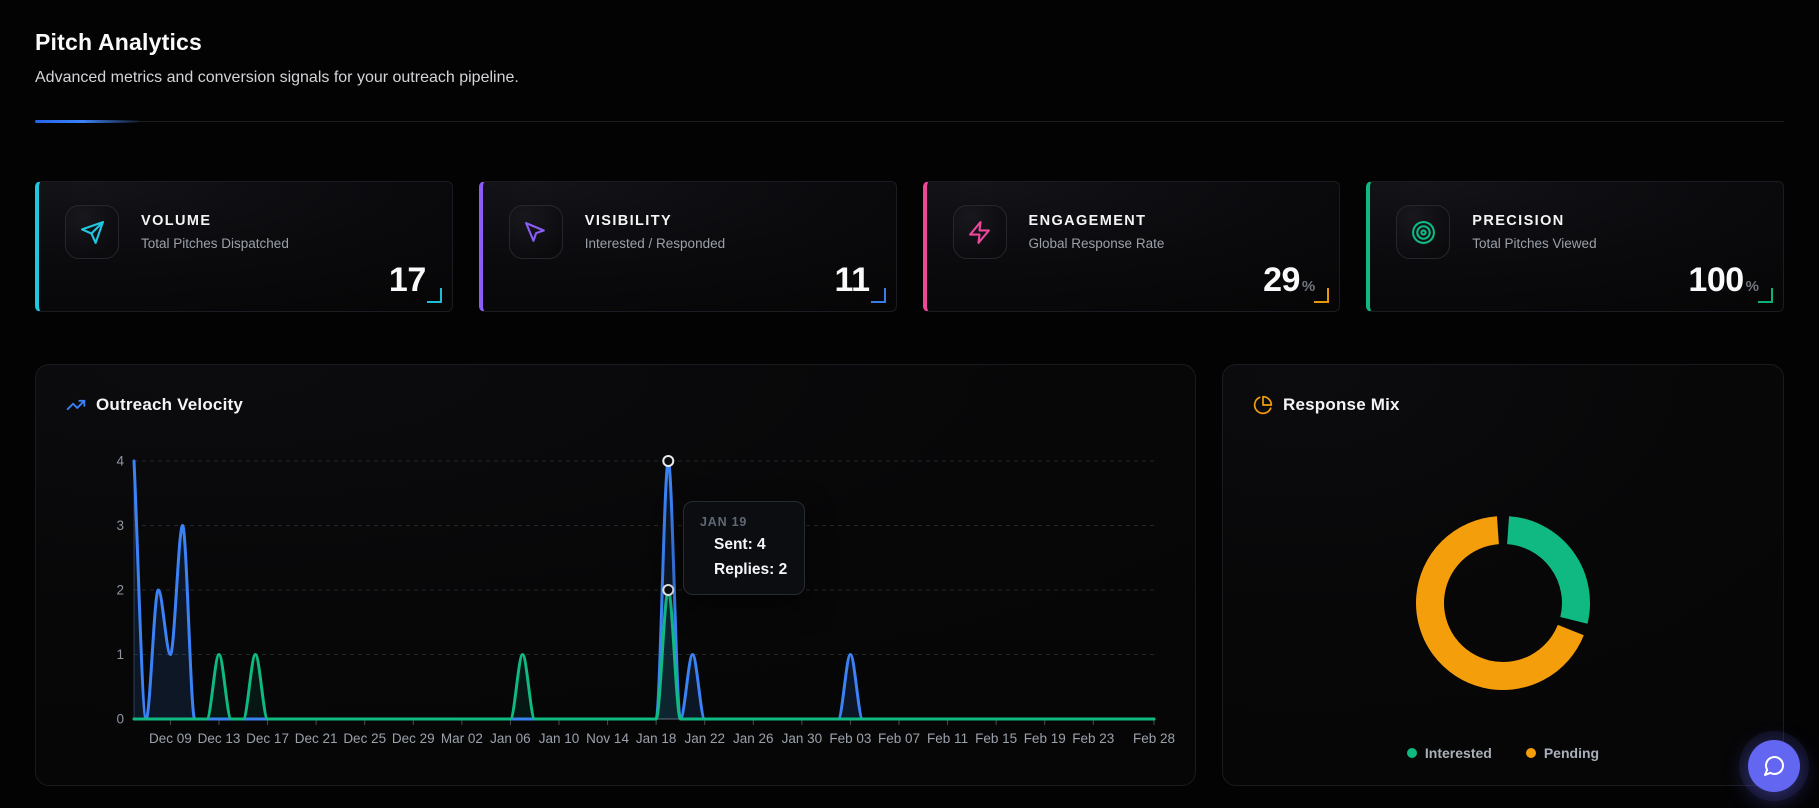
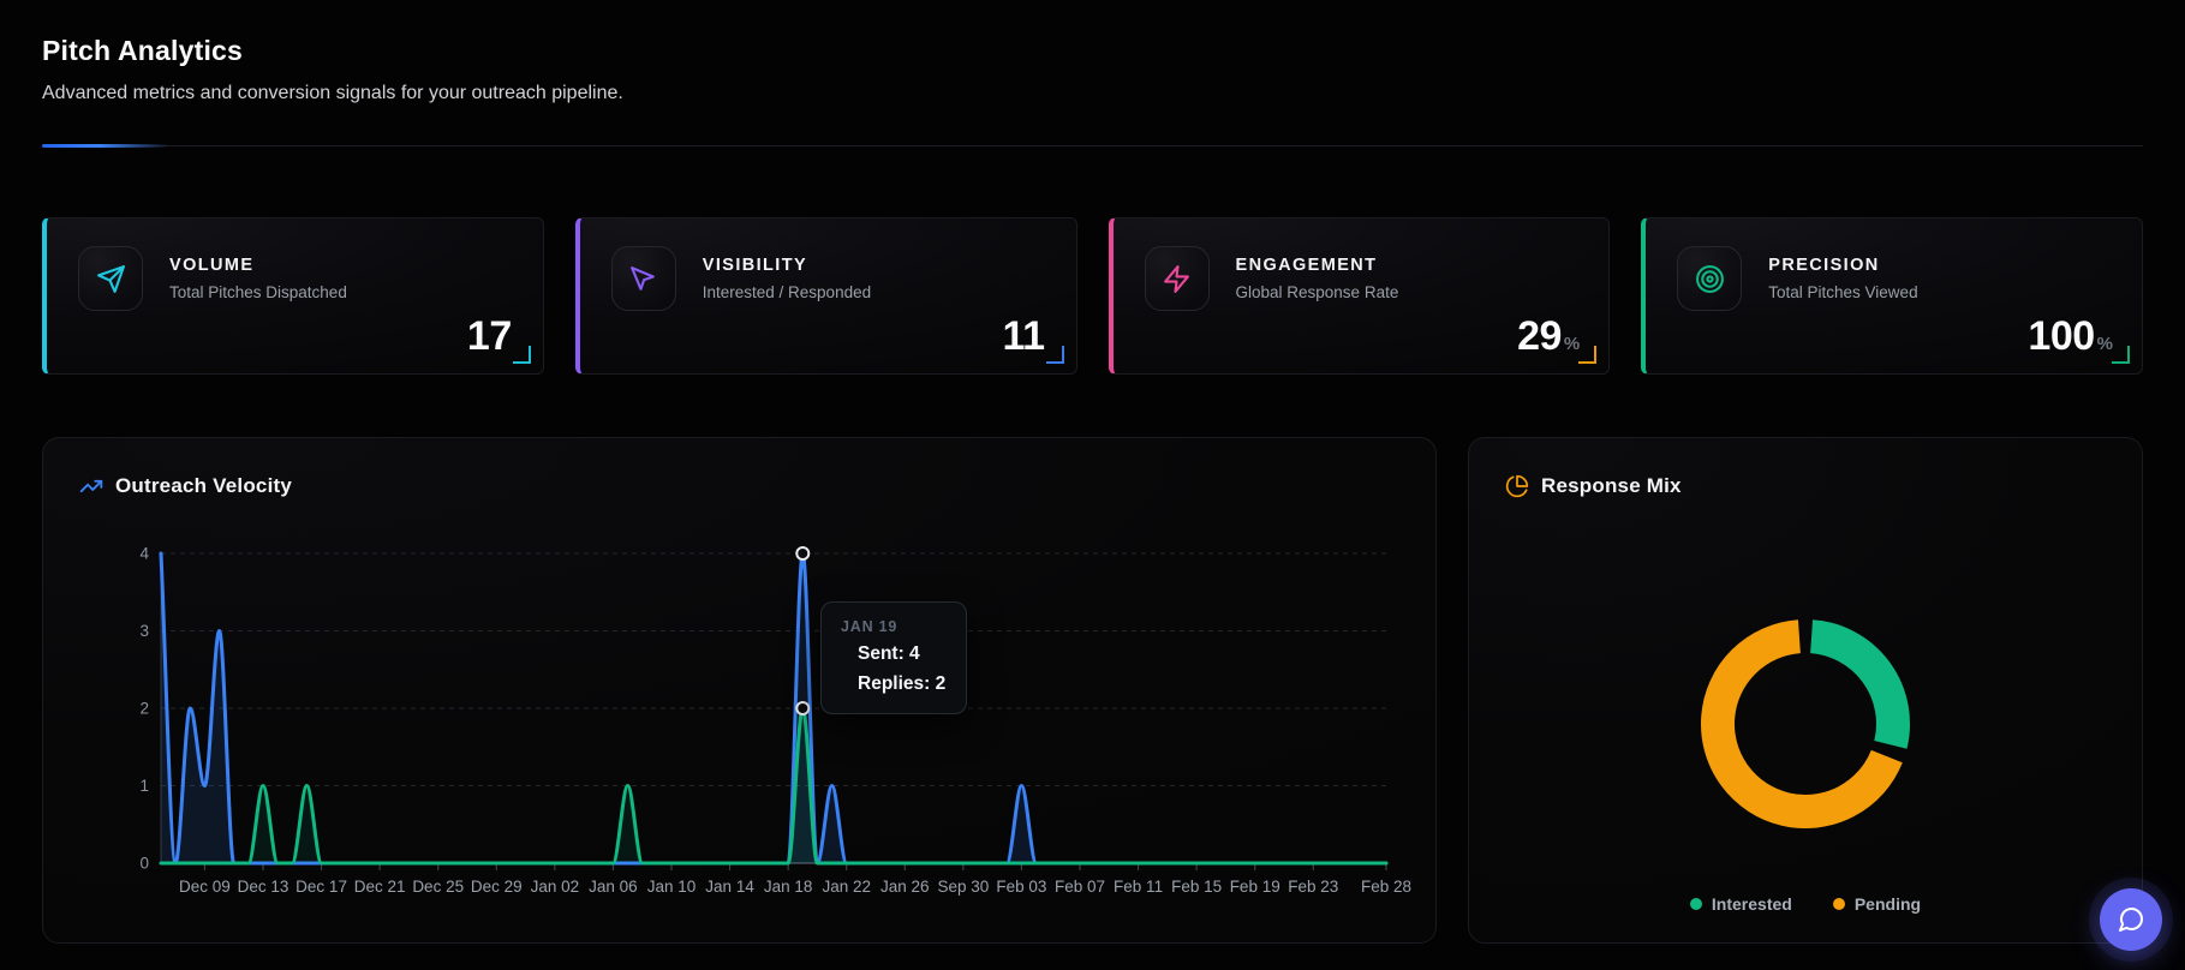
  Pitch Analytics
  Advanced metrics and conversion signals for your outreach pipeline.
  VOLUME
  Total Pitches Dispatched
  17
  VISIBILITY
  Interested / Responded
  11
  ENGAGEMENT
  Global Response Rate
  29
  %
  PRECISION
  Total Pitches Viewed
  100
  %
  Outreach Velocity
  0
  1
  2
  3
  4
  Dec 09
  Dec 13
  Dec 17
  Dec 21
  Dec 25
  Dec 29
- Mar 02
+ Jan 02
  Jan 06
  Jan 10
- Nov 14
+ Jan 14
  Jan 18
  Jan 22
  Jan 26
- Jan 30
+ Sep 30
  Feb 03
  Feb 07
  Feb 11
  Feb 15
  Feb 19
  Feb 23
  Feb 28
  JAN 19
  Sent: 4
  Replies: 2
  Response Mix
  Interested
  Pending
